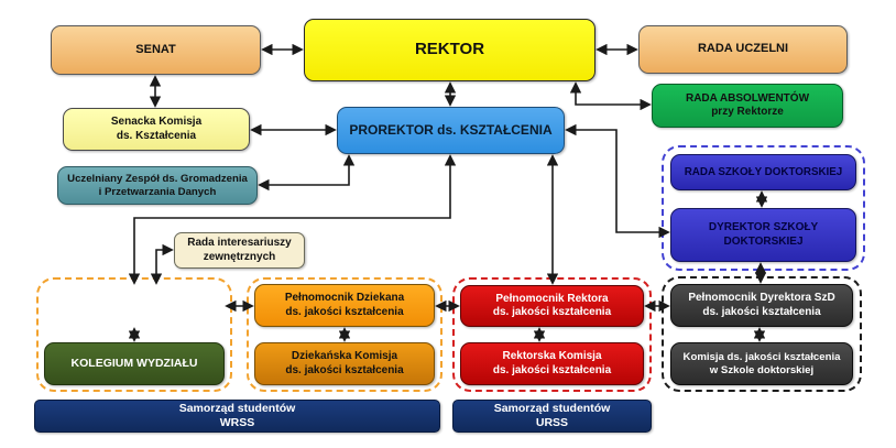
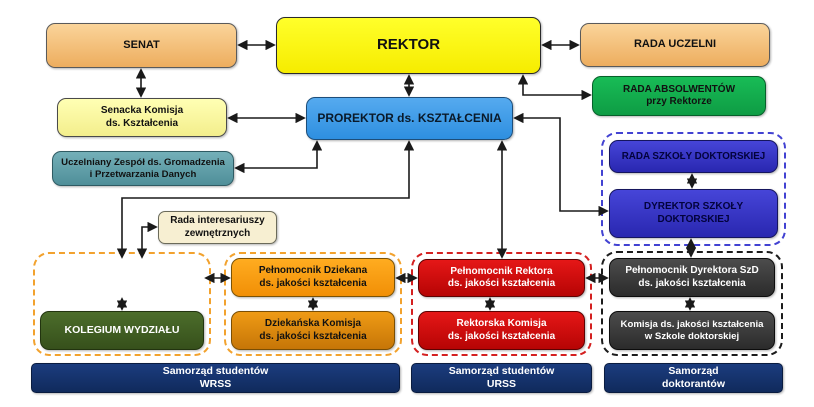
  SENAT
  REKTOR
  RADA UCZELNI
  RADA ABSOLWENTÓW
  przy Rektorze
  Senacka Komisja
  ds. Kształcenia
  PROREKTOR ds. KSZTAŁCENIA
  Uczelniany Zespół ds. Gromadzenia
  i Przetwarzania Danych
  RADA SZKOŁY DOKTORSKIEJ
  DYREKTOR SZKOŁY
  DOKTORSKIEJ
  Rada interesariuszy
  zewnętrznych
  KOLEGIUM WYDZIAŁU
  Pełnomocnik Dziekana
  ds. jakości kształcenia
  Dziekańska Komisja
  ds. jakości kształcenia
  Pełnomocnik Rektora
  ds. jakości kształcenia
  Rektorska Komisja
  ds. jakości kształcenia
  Pełnomocnik Dyrektora SzD
  ds. jakości kształcenia
  Komisja ds. jakości kształcenia
  w Szkole doktorskiej
  Samorząd studentów
  WRSS
  Samorząd studentów
  URSS
+ Samorząd
+ doktorantów
